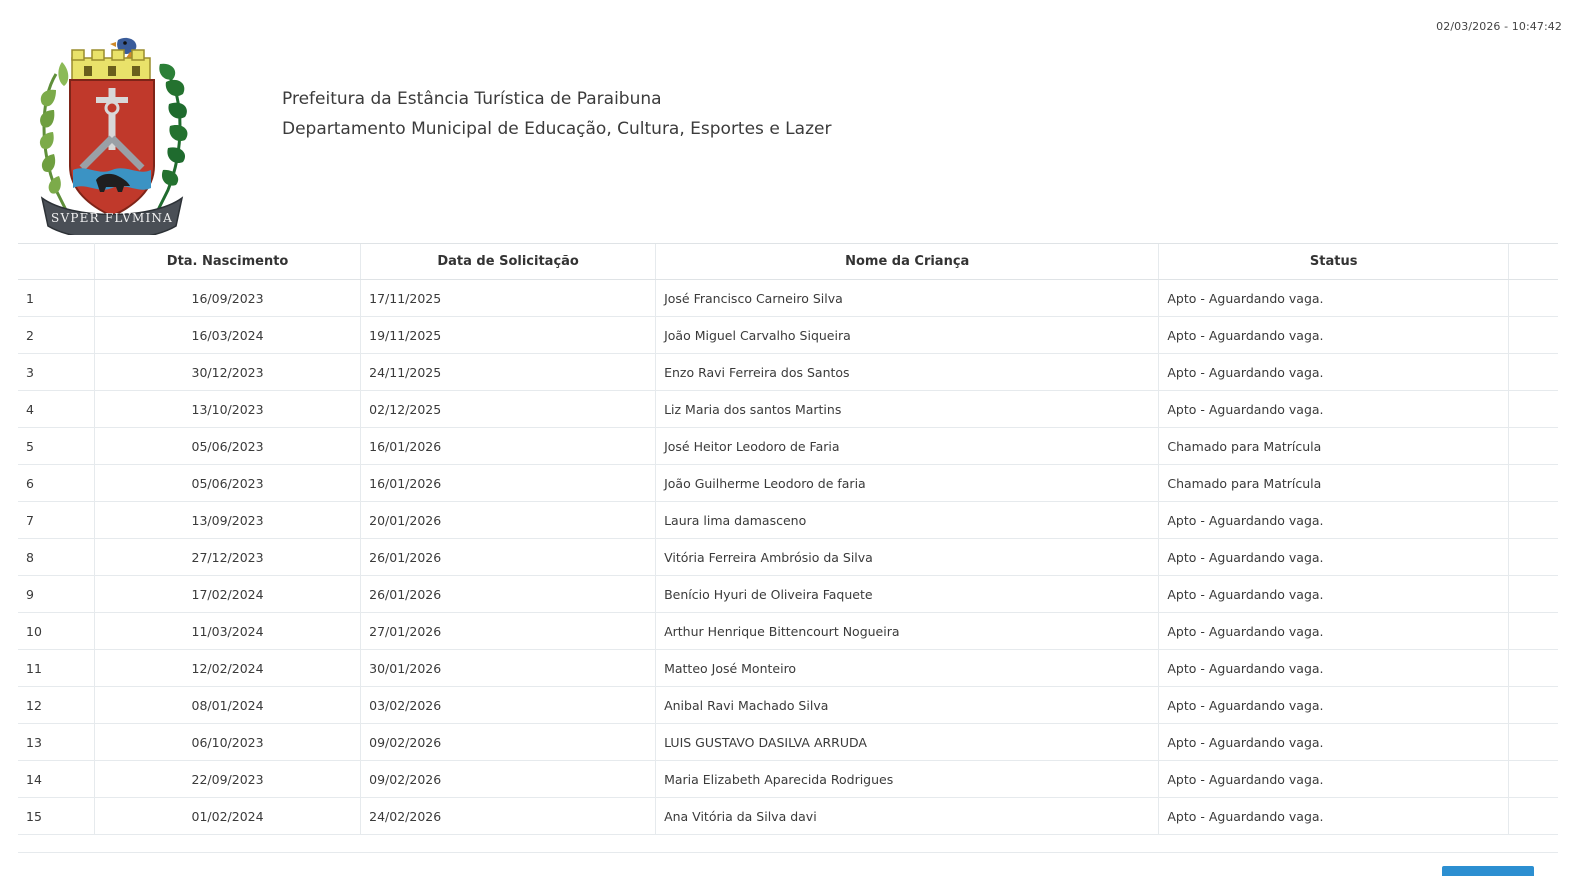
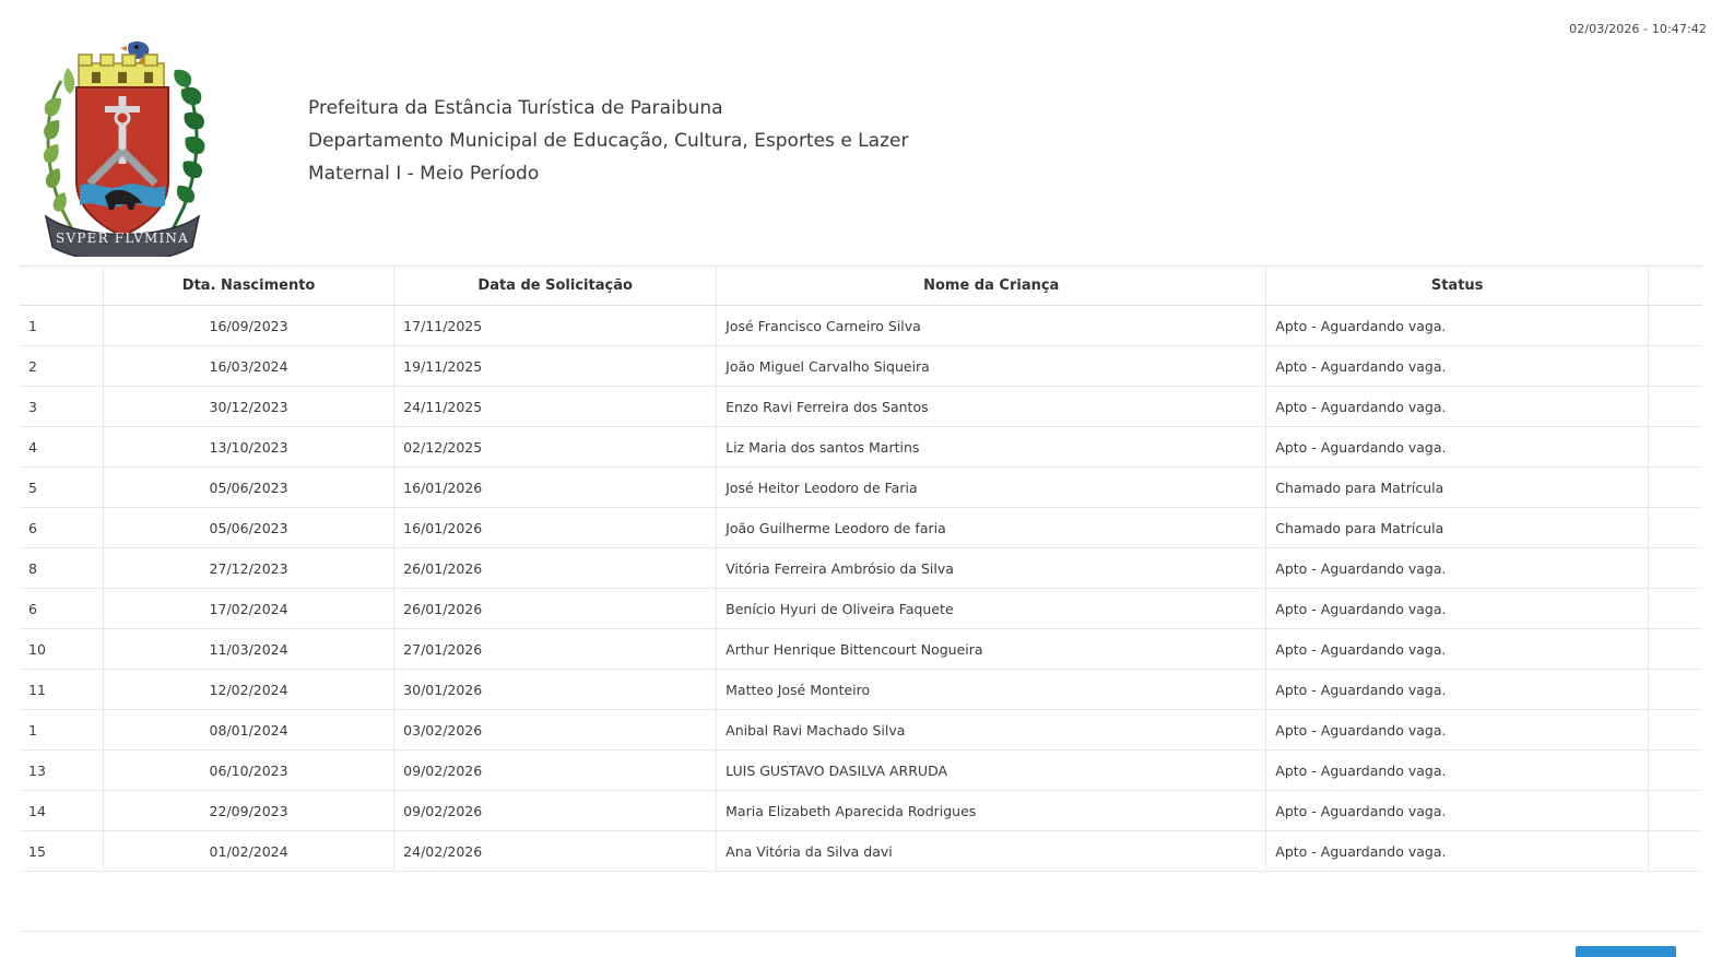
  02/03/2026 - 10:47:42
  SVPER FLVMINA
  Prefeitura da Estância Turística de Paraibuna
  Departamento Municipal de Educação, Cultura, Esportes e Lazer
+ Maternal I - Meio Período
  	Dta. Nascimento	Data de Solicitação	Nome da Criança	Status
  1	16/09/2023	17/11/2025	José Francisco Carneiro Silva	Apto - Aguardando vaga.
  2	16/03/2024	19/11/2025	João Miguel Carvalho Siqueira	Apto - Aguardando vaga.
  3	30/12/2023	24/11/2025	Enzo Ravi Ferreira dos Santos	Apto - Aguardando vaga.
  4	13/10/2023	02/12/2025	Liz Maria dos santos Martins	Apto - Aguardando vaga.
  5	05/06/2023	16/01/2026	José Heitor Leodoro de Faria	Chamado para Matrícula
  6	05/06/2023	16/01/2026	João Guilherme Leodoro de faria	Chamado para Matrícula
- 7	13/09/2023	20/01/2026	Laura lima damasceno	Apto - Aguardando vaga.
  8	27/12/2023	26/01/2026	Vitória Ferreira Ambrósio da Silva	Apto - Aguardando vaga.
- 9	17/02/2024	26/01/2026	Benício Hyuri de Oliveira Faquete	Apto - Aguardando vaga.
+ 6	17/02/2024	26/01/2026	Benício Hyuri de Oliveira Faquete	Apto - Aguardando vaga.
  10	11/03/2024	27/01/2026	Arthur Henrique Bittencourt Nogueira	Apto - Aguardando vaga.
  11	12/02/2024	30/01/2026	Matteo José Monteiro	Apto - Aguardando vaga.
- 12	08/01/2024	03/02/2026	Anibal Ravi Machado Silva	Apto - Aguardando vaga.
+ 1	08/01/2024	03/02/2026	Anibal Ravi Machado Silva	Apto - Aguardando vaga.
  13	06/10/2023	09/02/2026	LUIS GUSTAVO DASILVA ARRUDA	Apto - Aguardando vaga.
  14	22/09/2023	09/02/2026	Maria Elizabeth Aparecida Rodrigues	Apto - Aguardando vaga.
  15	01/02/2024	24/02/2026	Ana Vitória da Silva davi	Apto - Aguardando vaga.
